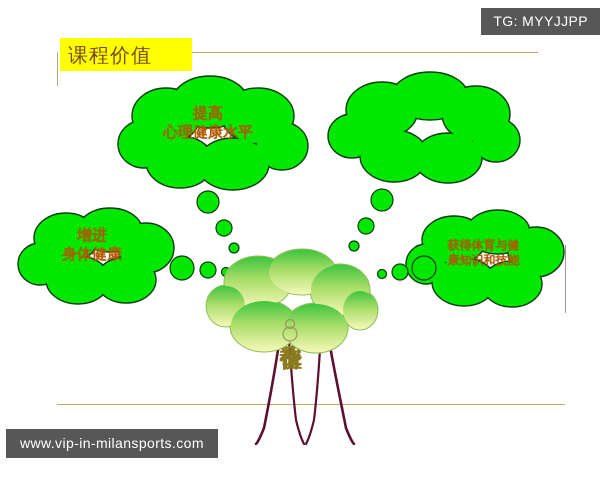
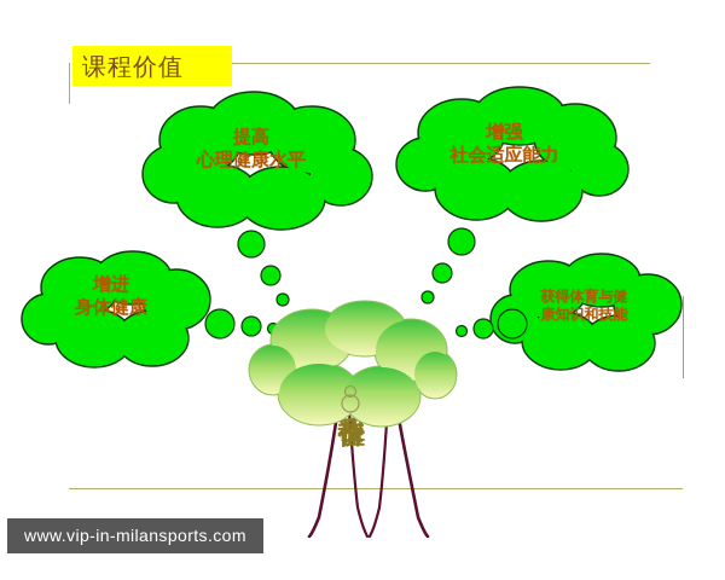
  课程价值
  提高
  心理健康水平
+ 增强
+ 社会适应能力
  增进
  身体健康
  获得体育与健
  康知识和技能
- TG: MYYJJPP
  www.vip-in-milansports.com
